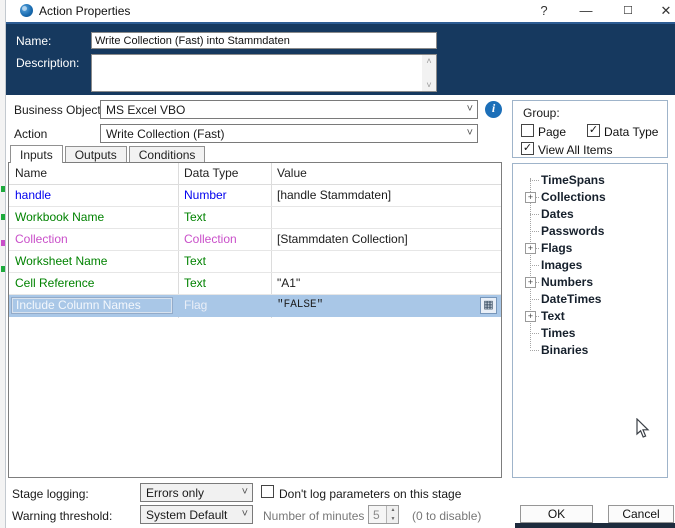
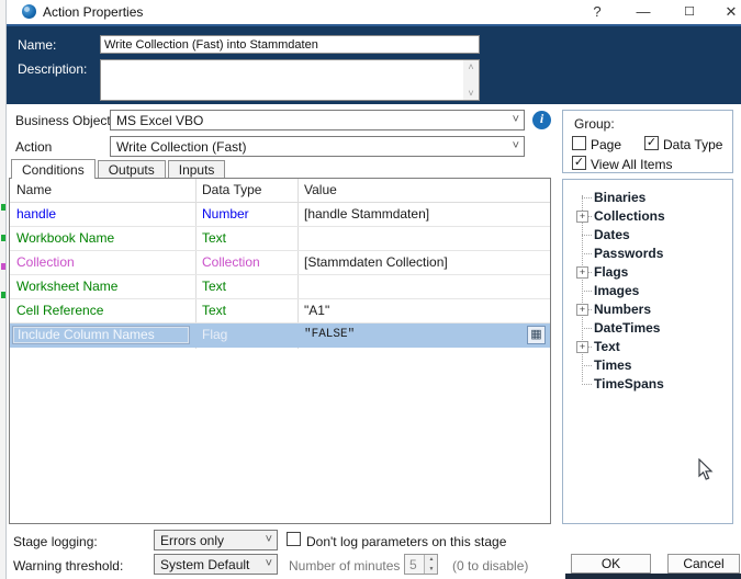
  Action Properties
  ?
  —
  ☐
  ✕
  Name:
  Write Collection (Fast) into Stammdaten
  Description:
  ˄
  ˅
  Business Objec
  MS Excel VBO
  ˅
  i
  Action
  Write Collection (Fast)
  ˅
- Inputs
+ Conditions
  Outputs
- Conditions
+ Inputs
  Name
  Data Type
  Value
  handle
  Number
  [handle Stammdaten]
  Workbook Name
  Text
  Collection
  Collection
  [Stammdaten Collection]
  Worksheet Name
  Text
  Cell Reference
  Text
  "A1"
  Include Column Names
  Flag
  "FALSE"
  ▦
  Group:
  Page
  ✓
  Data Type
  ✓
  View All Items
- TimeSpans
+ Binaries
  +
  Collections
  Dates
  Passwords
  +
  Flags
  Images
  +
  Numbers
  DateTimes
  +
  Text
  Times
- Binaries
+ TimeSpans
  Stage logging:
  Errors only
  ˅
  Don't log parameters on this stage
  Warning threshold:
  System Default
  ˅
  Number of minutes
  5
  (0 to disable)
  OK
  Cancel
